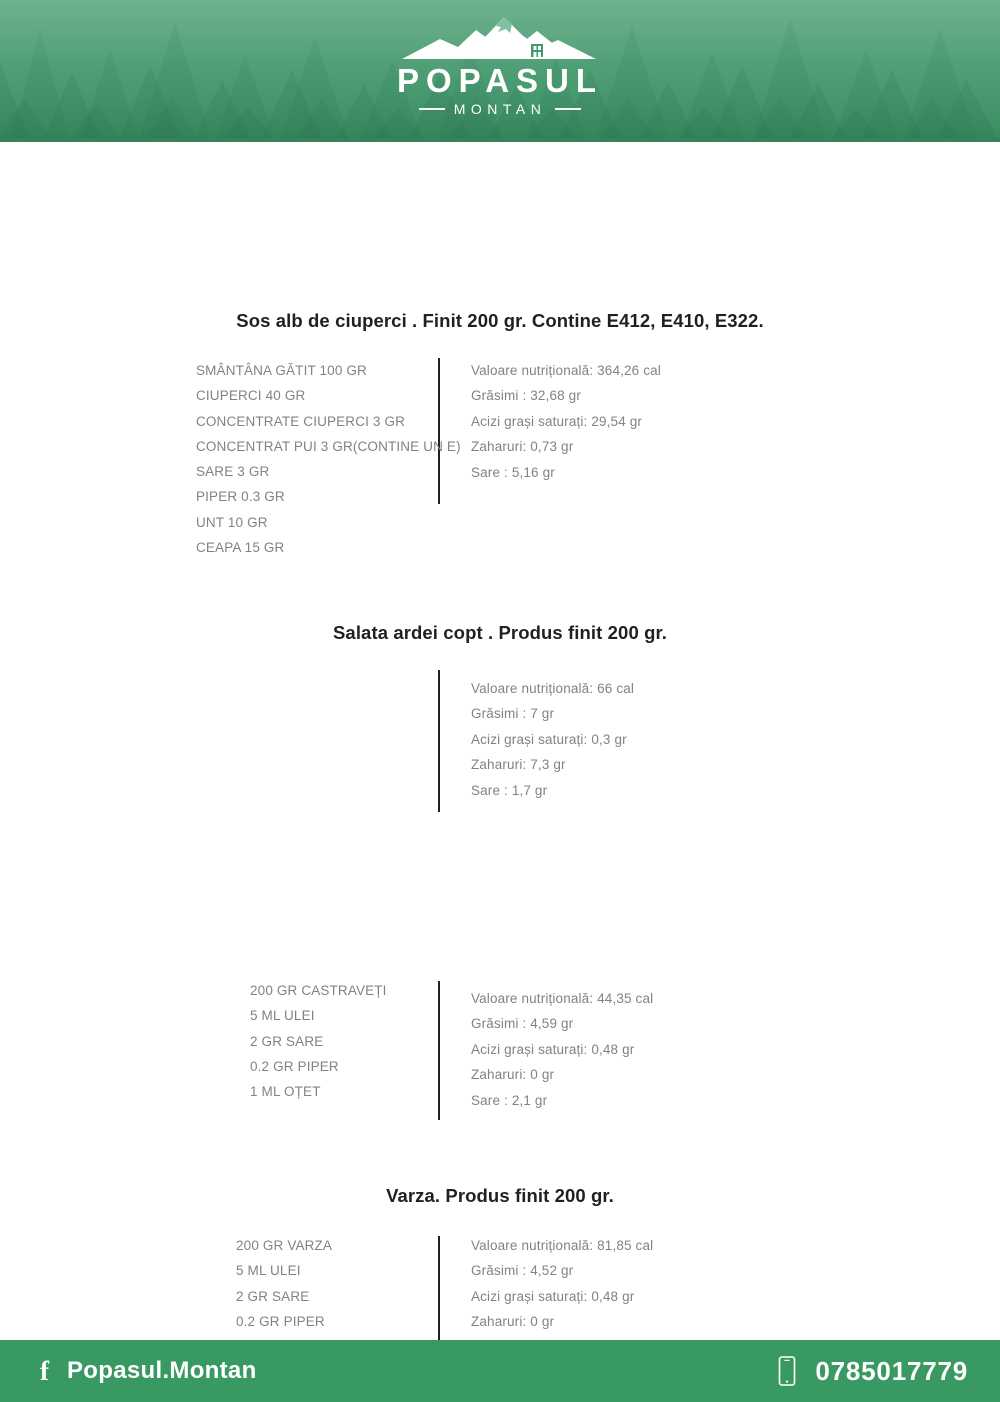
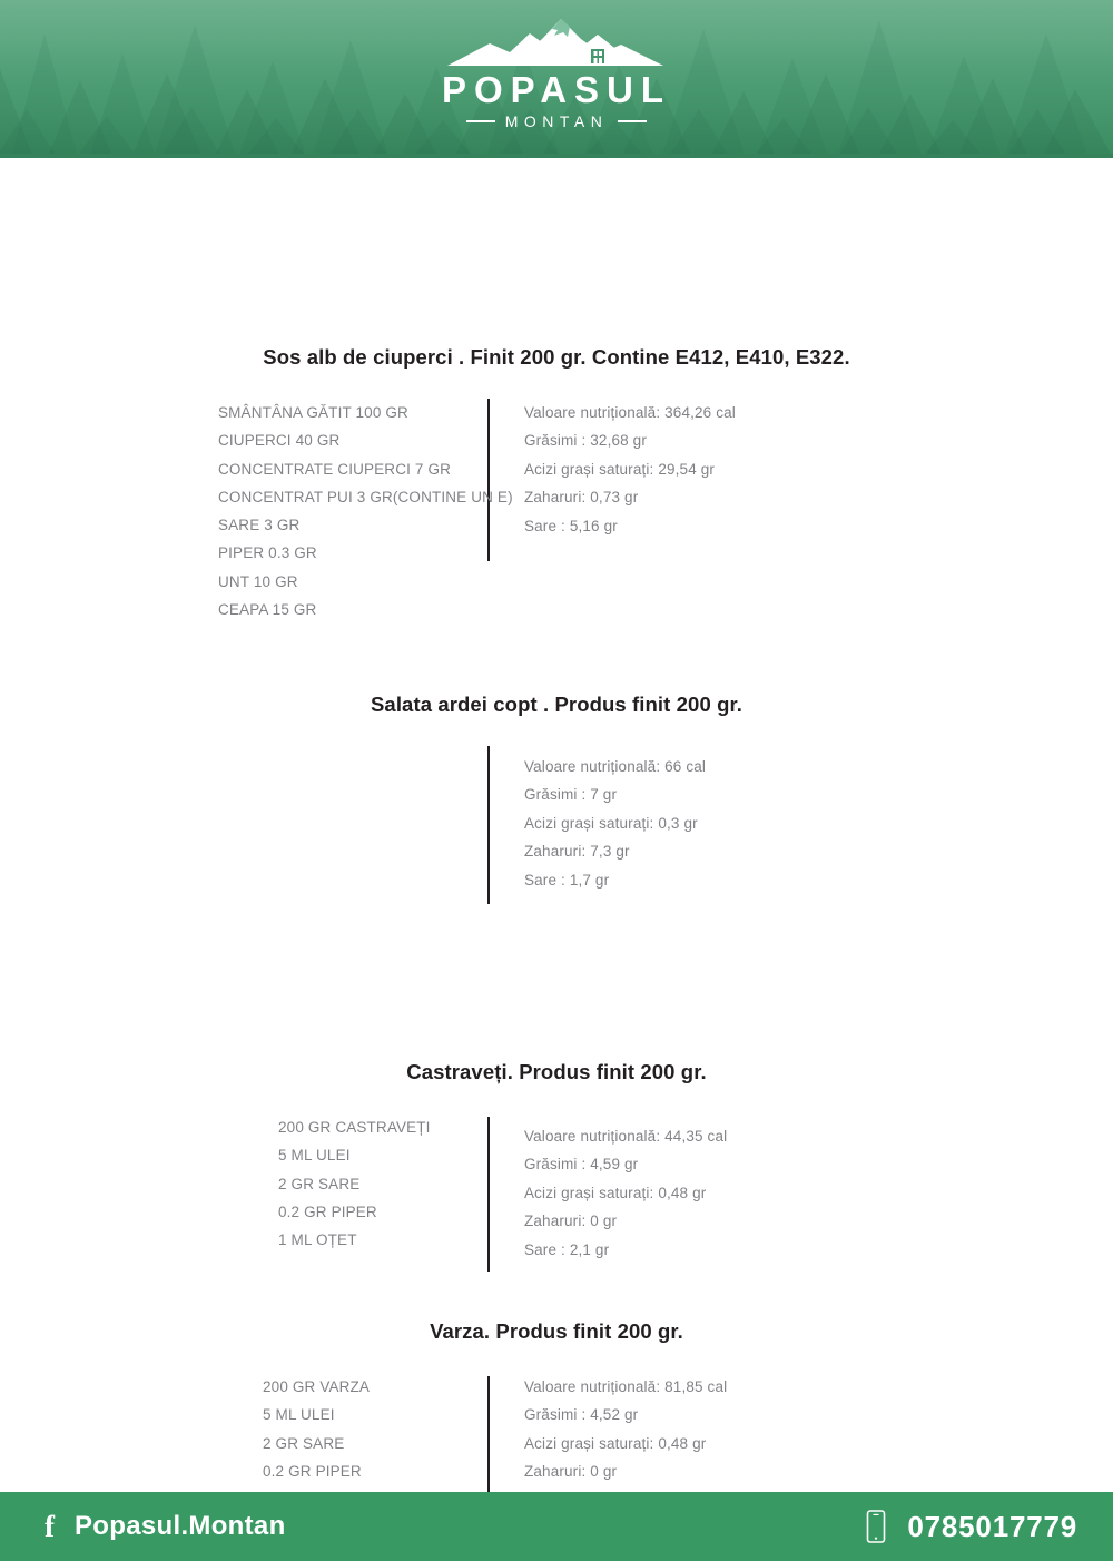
  POPASUL
  MONTAN
  Sos alb de ciuperci . Finit 200 gr. Contine E412, E410, E322.
  SMÂNTÂNA GĂTIT 100 GR
  CIUPERCI 40 GR
- CONCENTRATE CIUPERCI 3 GR
+ CONCENTRATE CIUPERCI 7 GR
  CONCENTRAT PUI 3 GR(CONTINE UN E)
  SARE 3 GR
  PIPER 0.3 GR
  UNT 10 GR
  CEAPA 15 GR
  Valoare nutrițională: 364,26 cal
  Grăsimi : 32,68 gr
  Acizi grași saturați: 29,54 gr
  Zaharuri: 0,73 gr
  Sare : 5,16 gr
  Salata ardei copt . Produs finit 200 gr.
  Valoare nutrițională: 66 cal
  Grăsimi : 7 gr
  Acizi grași saturați: 0,3 gr
  Zaharuri: 7,3 gr
  Sare : 1,7 gr
+ Castraveți. Produs finit 200 gr.
  200 GR CASTRAVEȚI
  5 ML ULEI
  2 GR SARE
  0.2 GR PIPER
  1 ML OȚET
  Valoare nutrițională: 44,35 cal
  Grăsimi : 4,59 gr
  Acizi grași saturați: 0,48 gr
  Zaharuri: 0 gr
  Sare : 2,1 gr
  Varza. Produs finit 200 gr.
  200 GR VARZA
  5 ML ULEI
  2 GR SARE
  0.2 GR PIPER
  Valoare nutrițională: 81,85 cal
  Grăsimi : 4,52 gr
  Acizi grași saturați: 0,48 gr
  Zaharuri: 0 gr
  f
  Popasul.Montan
  0785017779
